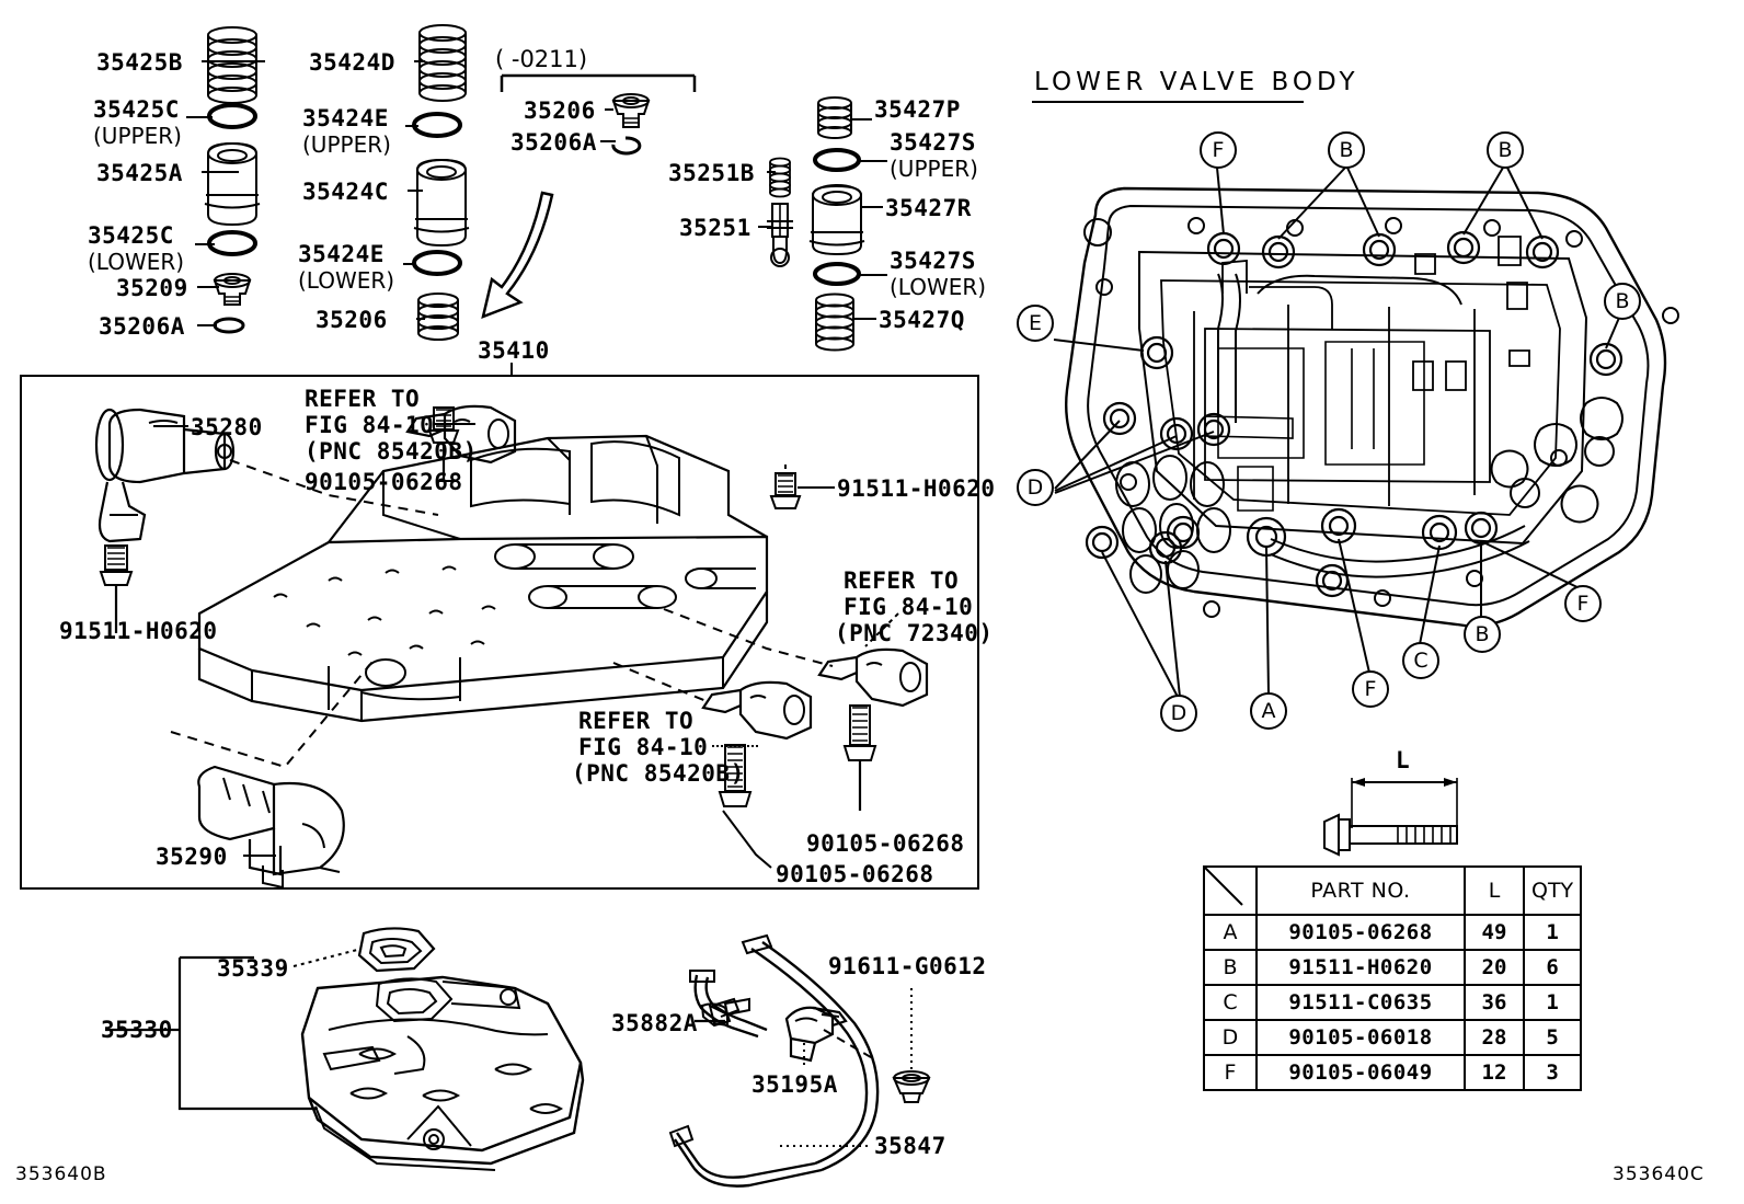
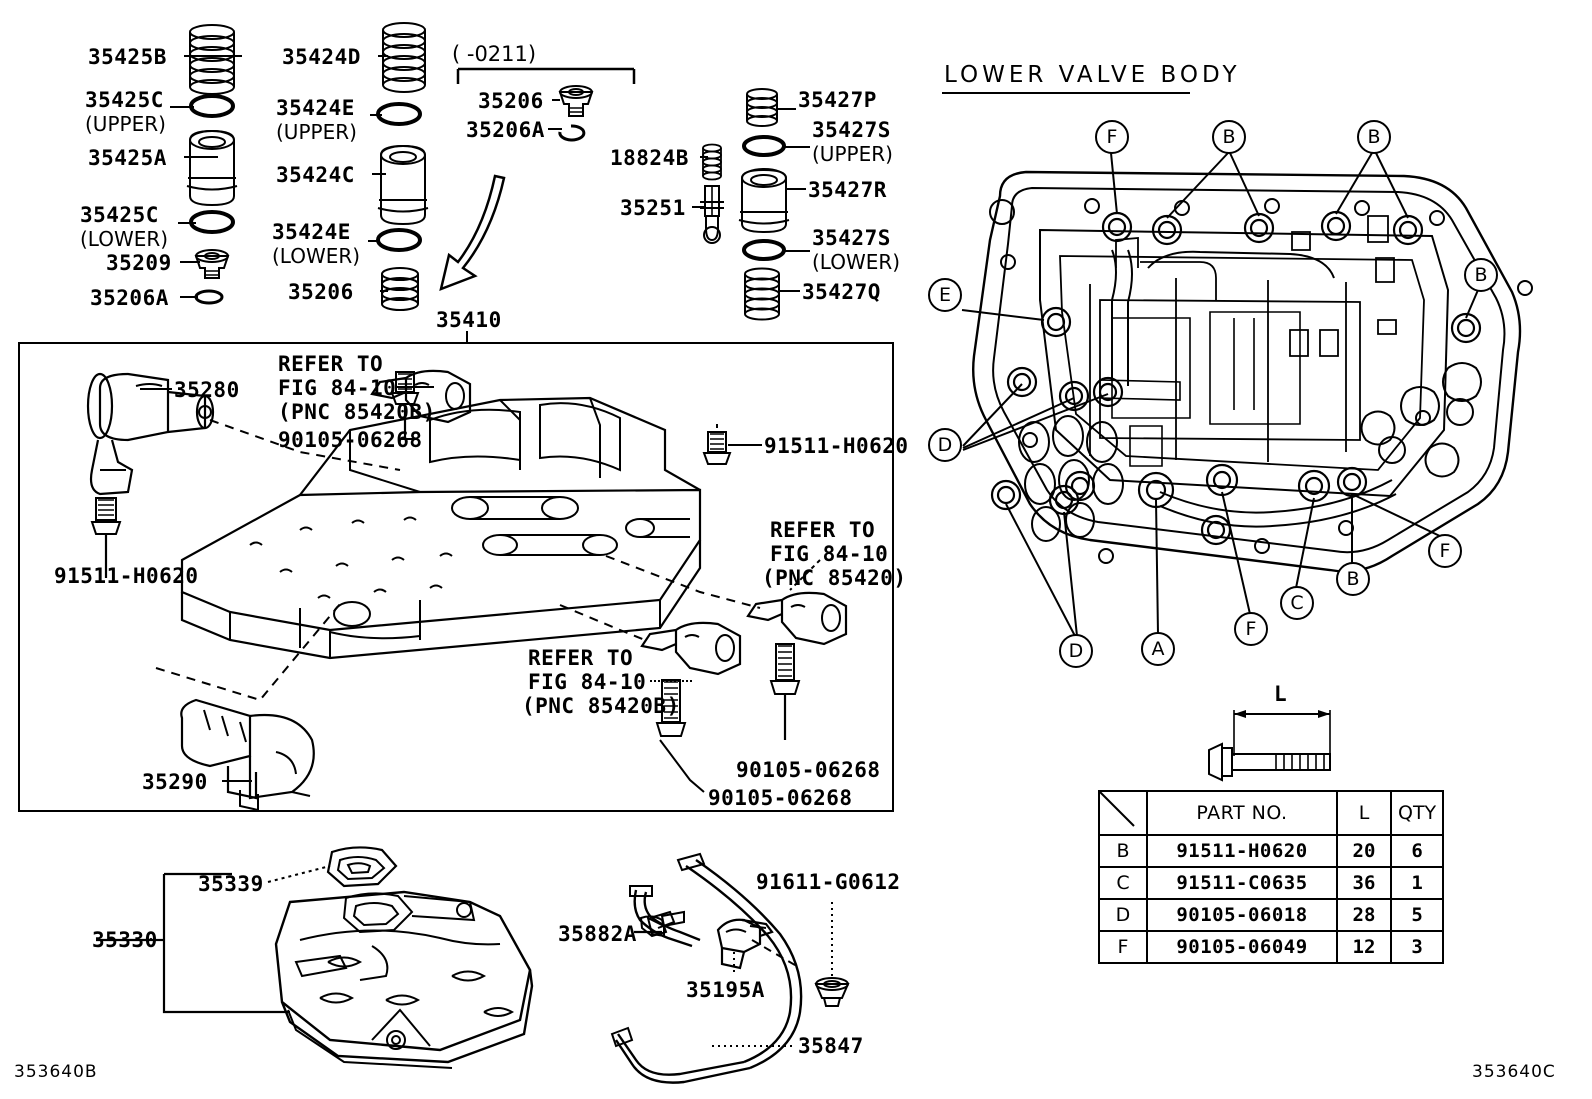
  35410
  35425B
  35425C
  (UPPER)
  35425A
  35425C
  (LOWER)
  35209
  35206A
  35424D
  35424E
  (UPPER)
  35424C
  35424E
  (LOWER)
  35206
  ( -0211)
  35206
  35206A
- 35251B
+ 18824B
  35251
  35427P
  35427S
  (UPPER)
  35427R
  35427S
  (LOWER)
  35427Q
  35280
  REFER TO
  FIG 84-10
  (PNC 85420B)
  90105-06268
  91511-H0620
  91511-H0620
  REFER TO
  FIG 84-10
- (PNC 72340)
+ (PNC 85420)
  REFER TO
  FIG 84-10
  (PNC 85420B)
  90105-06268
  90105-06268
  35290
  35339
  35330
  35882A
  35195A
  91611-G0612
  35847
  LOWER VALVE BODY
  F
  B
  B
  E
  B
  D
  D
  A
  F
  C
  B
  F
  L
  	PART NO.	L	QTY
- A	90105-06268	49	1
  B	91511-H0620	20	6
  C	91511-C0635	36	1
  D	90105-06018	28	5
  F	90105-06049	12	3
  353640B
  353640C
